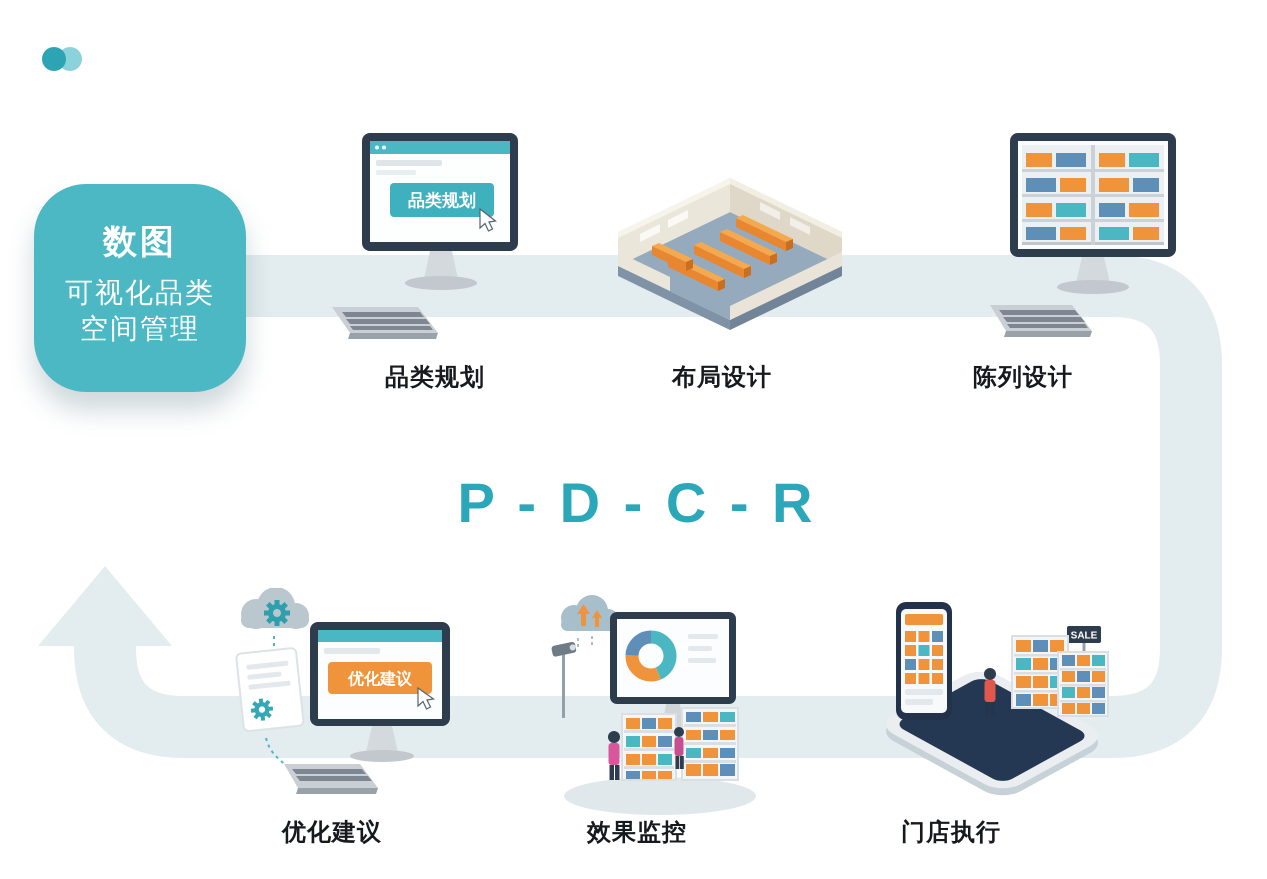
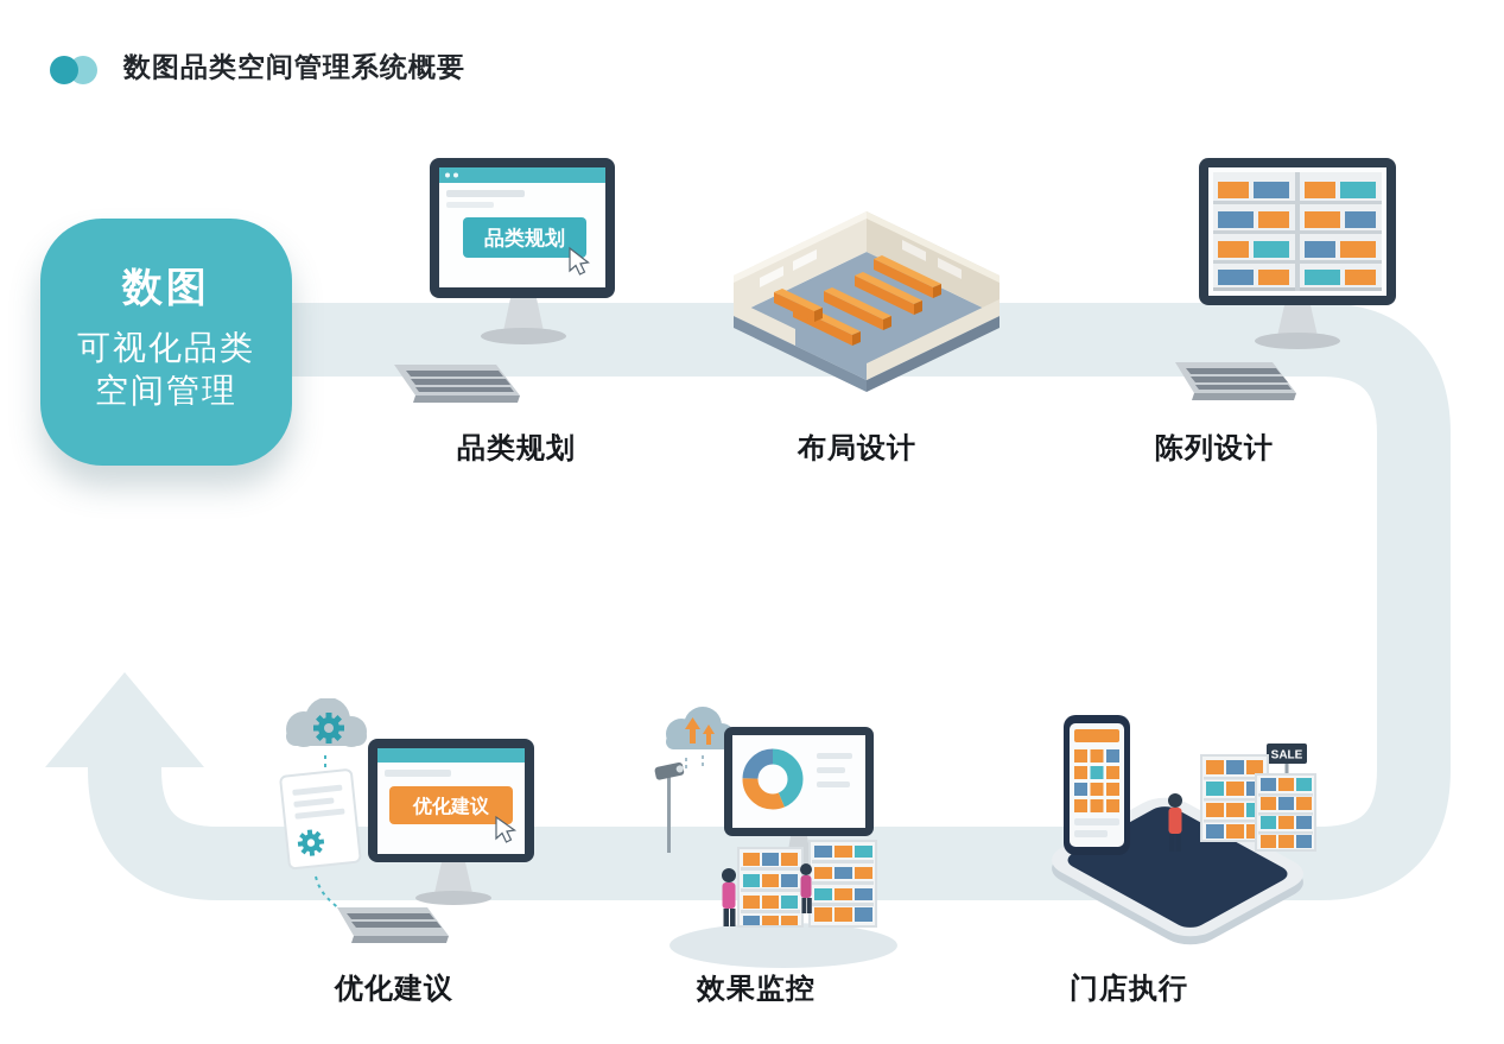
+ 数图品类空间管理系统概要
  数图
  可视化品类
  空间管理
- P - D - C - R
  品类规划
  优化建议
  SALE
  品类规划
  布局设计
  陈列设计
  优化建议
  效果监控
  门店执行
